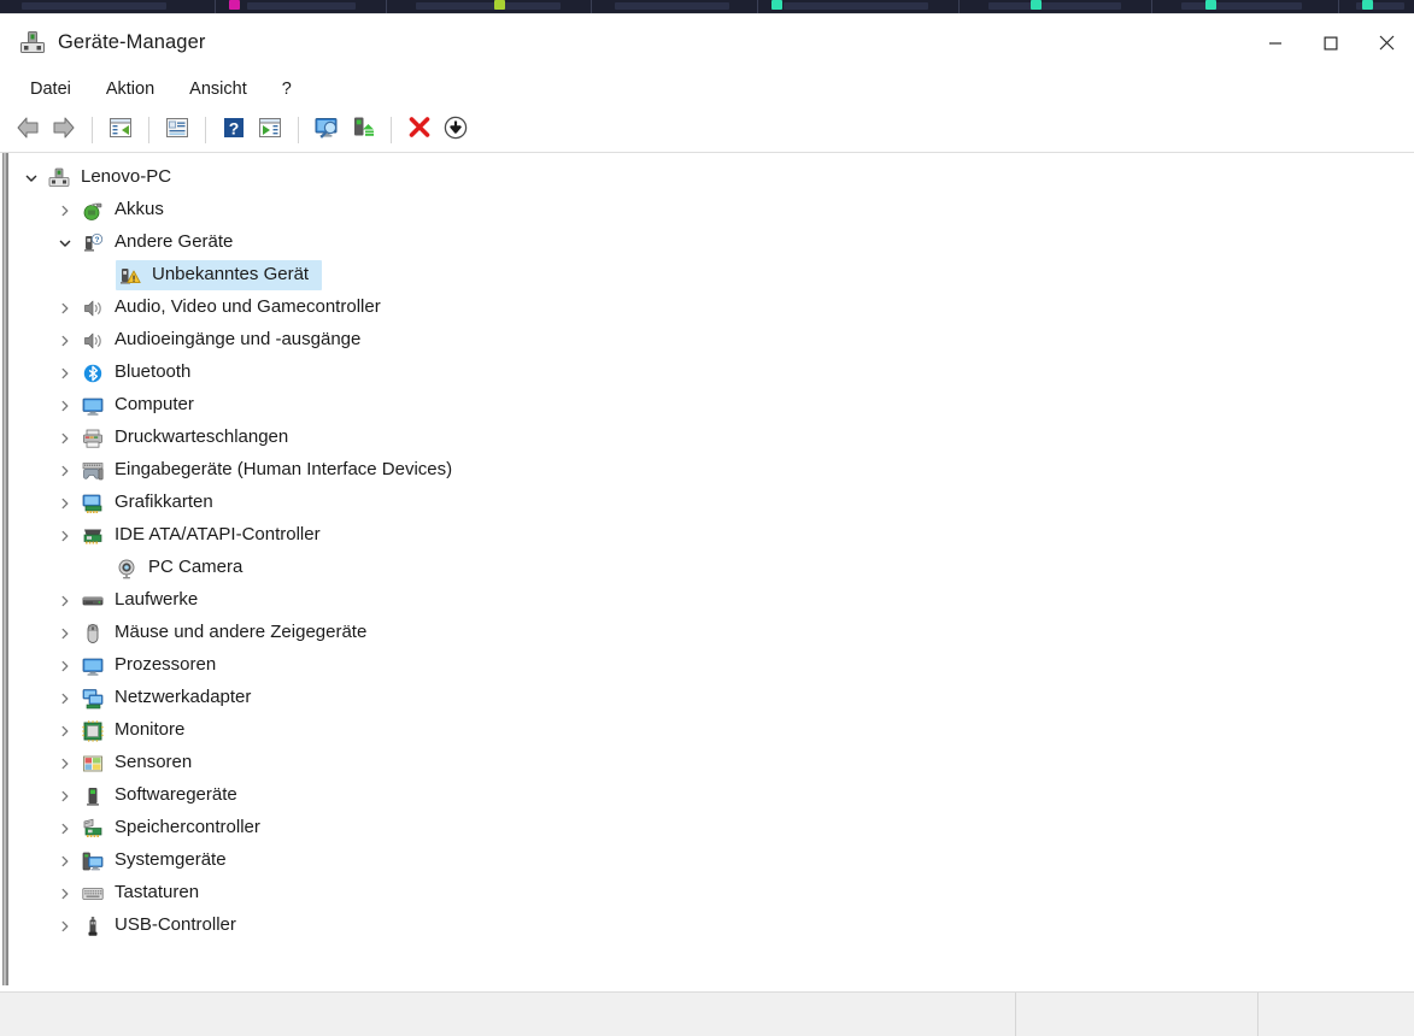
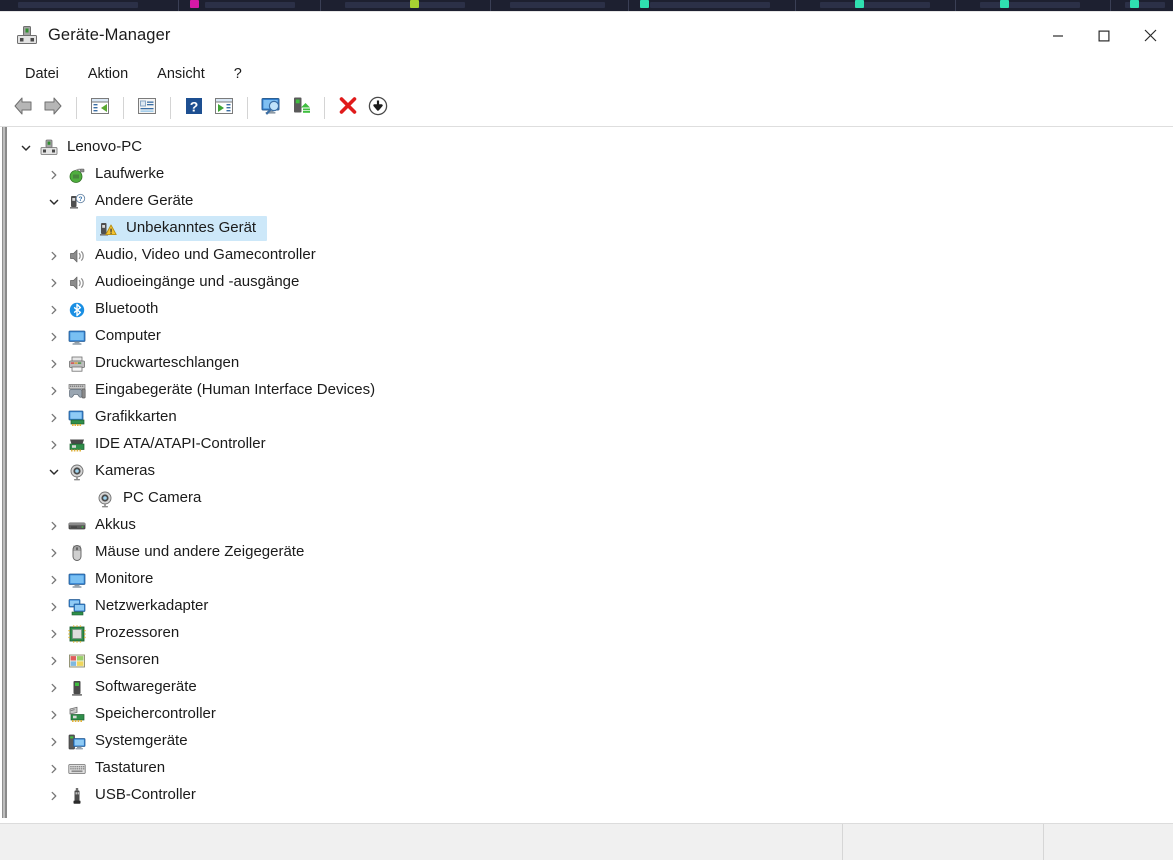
  Geräte-Manager
  Datei
  Aktion
  Ansicht
  ?
  ?
  Lenovo-PC
- Akkus
+ Laufwerke
  Andere Geräte
  Unbekanntes Gerät
  Audio, Video und Gamecontroller
  Audioeingänge und -ausgänge
  Bluetooth
  Computer
  Druckwarteschlangen
  Eingabegeräte (Human Interface Devices)
  Grafikkarten
  IDE ATA/ATAPI-Controller
+ Kameras
  PC Camera
- Laufwerke
+ Akkus
  Mäuse und andere Zeigegeräte
- Prozessoren
+ Monitore
  Netzwerkadapter
- Monitore
+ Prozessoren
  Sensoren
  Softwaregeräte
  Speichercontroller
  Systemgeräte
  Tastaturen
  USB-Controller
